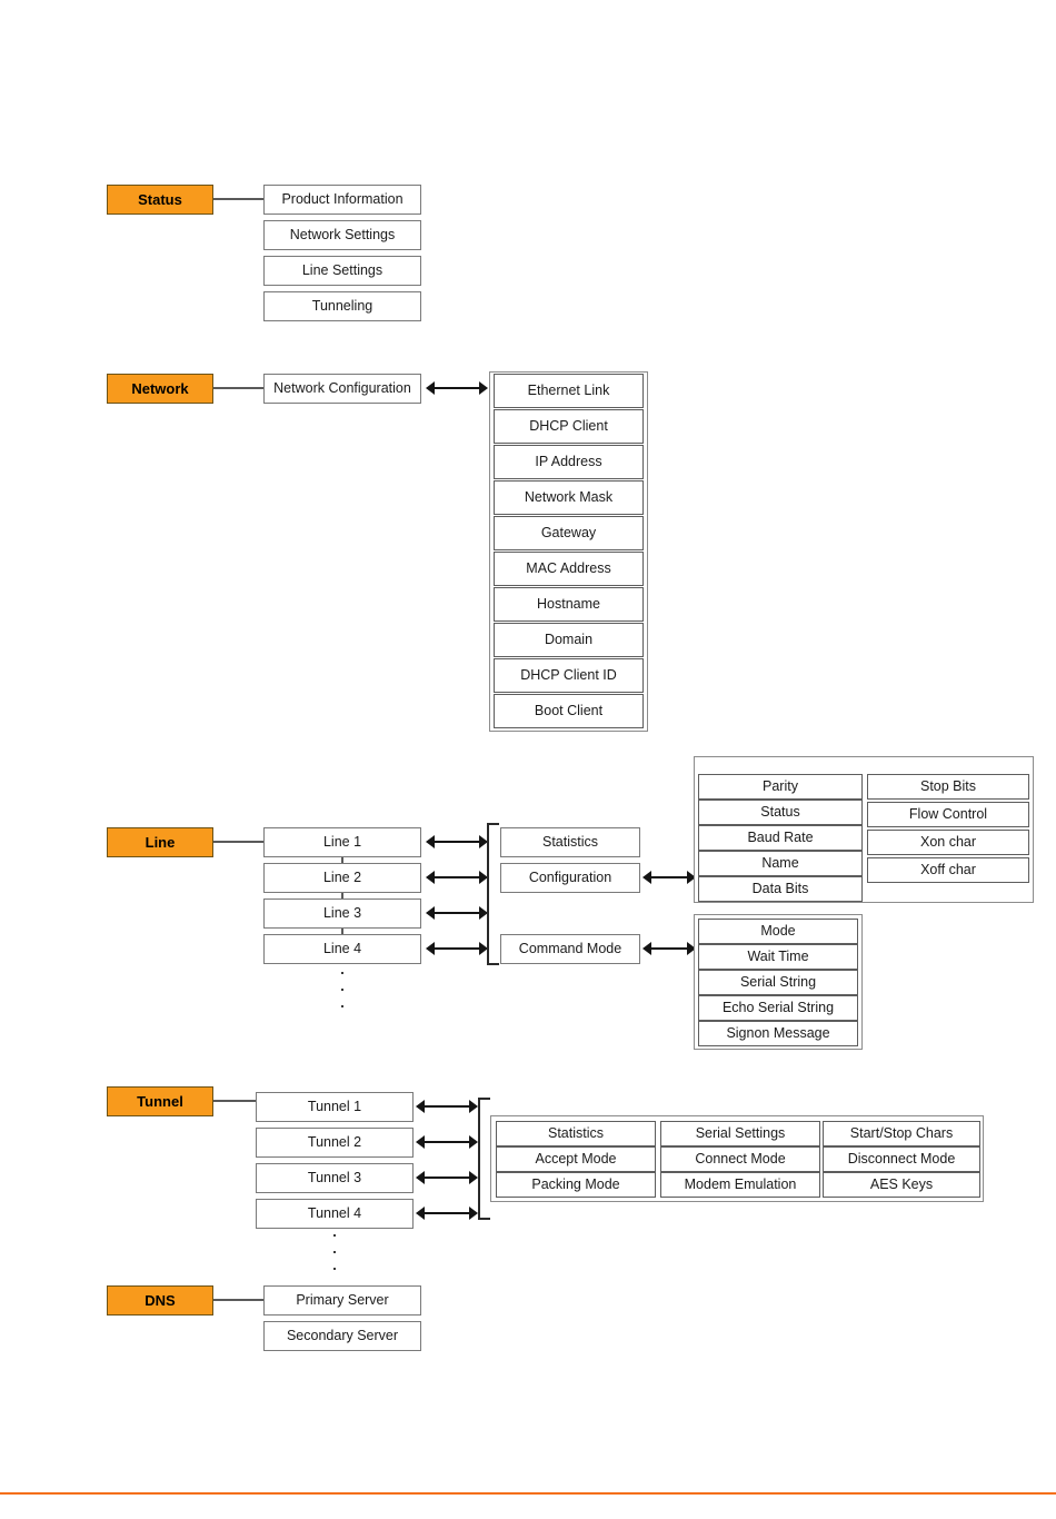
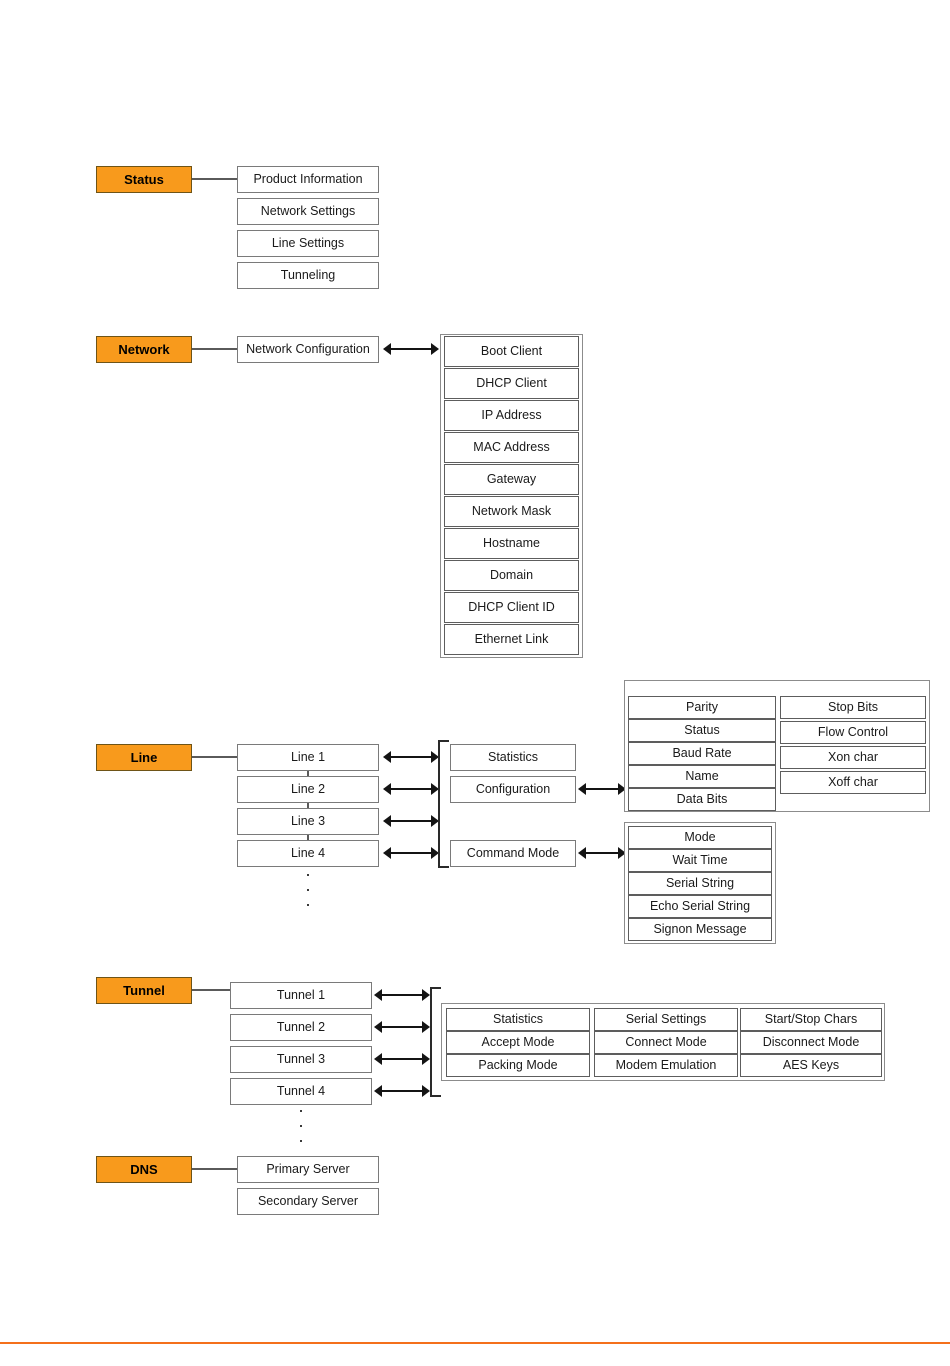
  Status
  Product Information
  Network Settings
  Line Settings
  Tunneling
  Network
  Network Configuration
- Ethernet Link
+ Boot Client
  DHCP Client
  IP Address
- Network Mask
+ MAC Address
  Gateway
- MAC Address
+ Network Mask
  Hostname
  Domain
  DHCP Client ID
- Boot Client
+ Ethernet Link
  Line
  Line 1
  Line 2
  Line 3
  Line 4
  Statistics
  Configuration
  Command Mode
  Parity
  Status
  Baud Rate
  Name
  Data Bits
  Stop Bits
  Flow Control
  Xon char
  Xoff char
  Mode
  Wait Time
  Serial String
  Echo Serial String
  Signon Message
  Tunnel
  Tunnel 1
  Tunnel 2
  Tunnel 3
  Tunnel 4
  Statistics
  Serial Settings
  Start/Stop Chars
  Accept Mode
  Connect Mode
  Disconnect Mode
  Packing Mode
  Modem Emulation
  AES Keys
  DNS
  Primary Server
  Secondary Server
